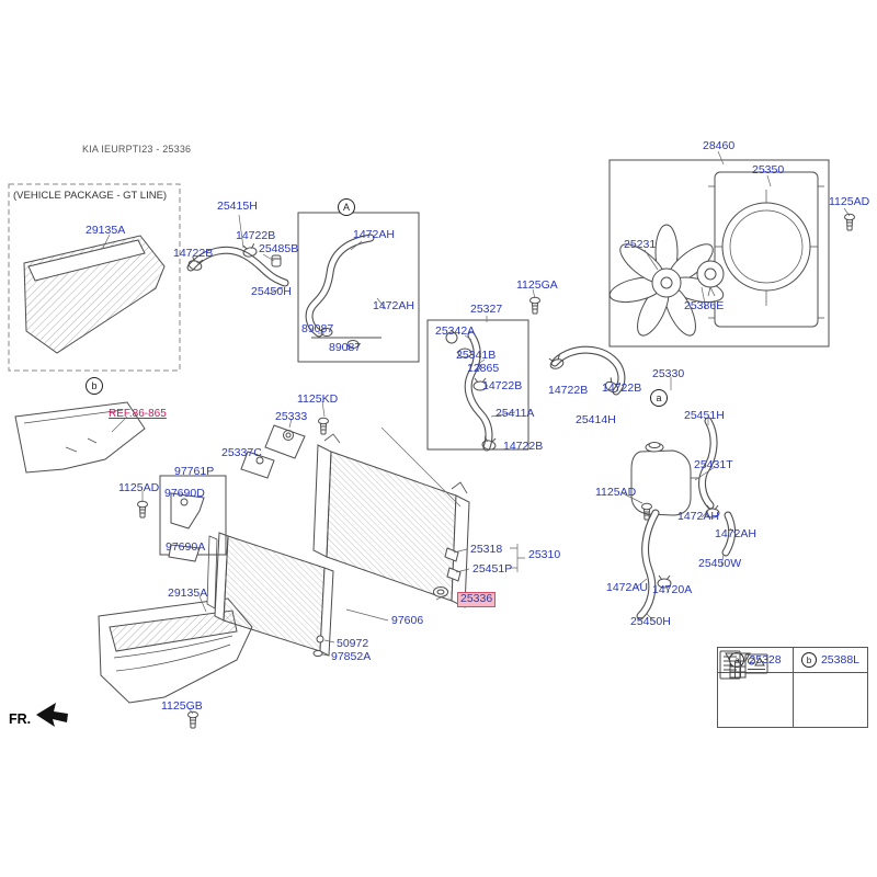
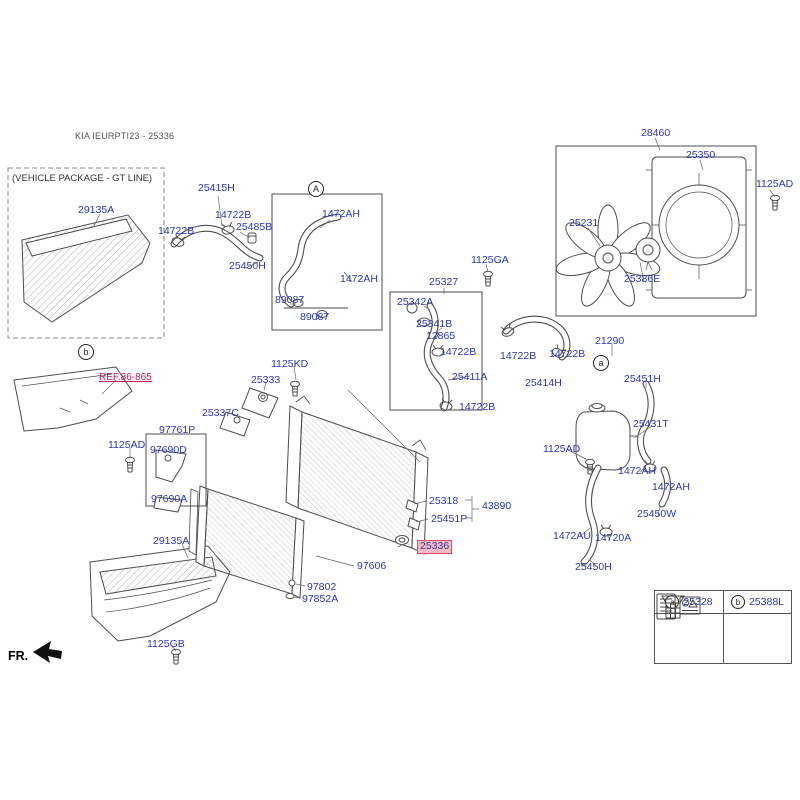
  KIA IEURPTI23 - 25336
  (VEHICLE PACKAGE - GT LINE)
  FR.
  REF.86-865
  25336
  29135A
  25415H
  14722B
  14722B
  25485B
  25450H
  1472AH
  1472AH
  89087
  89087
  28460
  25350
  1125AD
  25231
  25386E
  1125GA
  25327
  25342A
  25341B
  12865
  14722B
  14722B
  14722B
  25414H
  25411A
  14722B
- 25330
+ 21290
  25451H
  25431T
  1125AD
  1472AH
  1472AH
  25450W
  1472AU
  14720A
  25450H
  1125KD
  25333
  25337C
  97761P
  97690D
  1125AD
  97690A
  29135A
  1125GB
  25318
  25451P
- 25310
+ 43890
  97606
- 50972
+ 97802
  97852A
  A
  b
  a
  a
  2328
  b
  25388L
